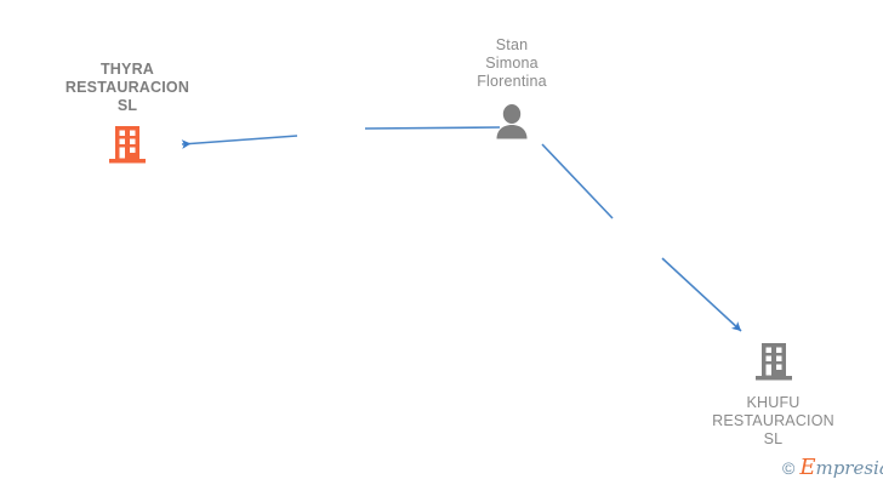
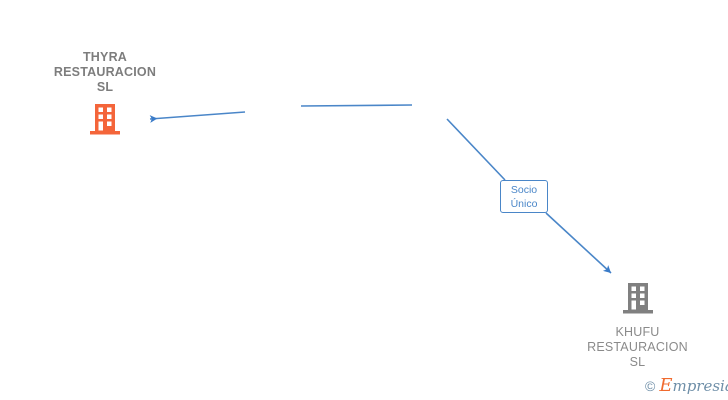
  THYRA
  RESTAURACION
  SL
- Stan
- Simona
- Florentina
  KHUFU
  RESTAURACION
  SL
+ Socio
+ Único
  ©
  Empresi
